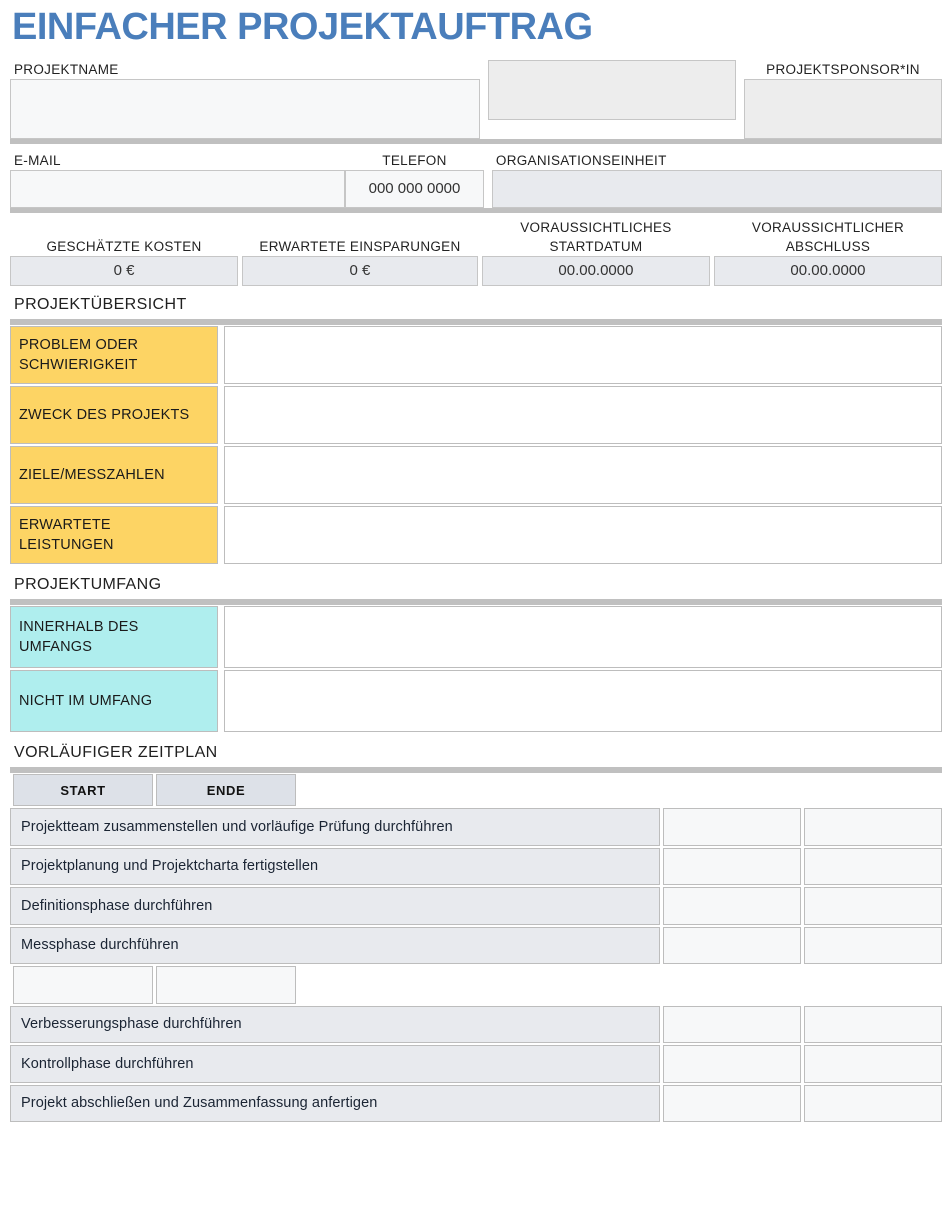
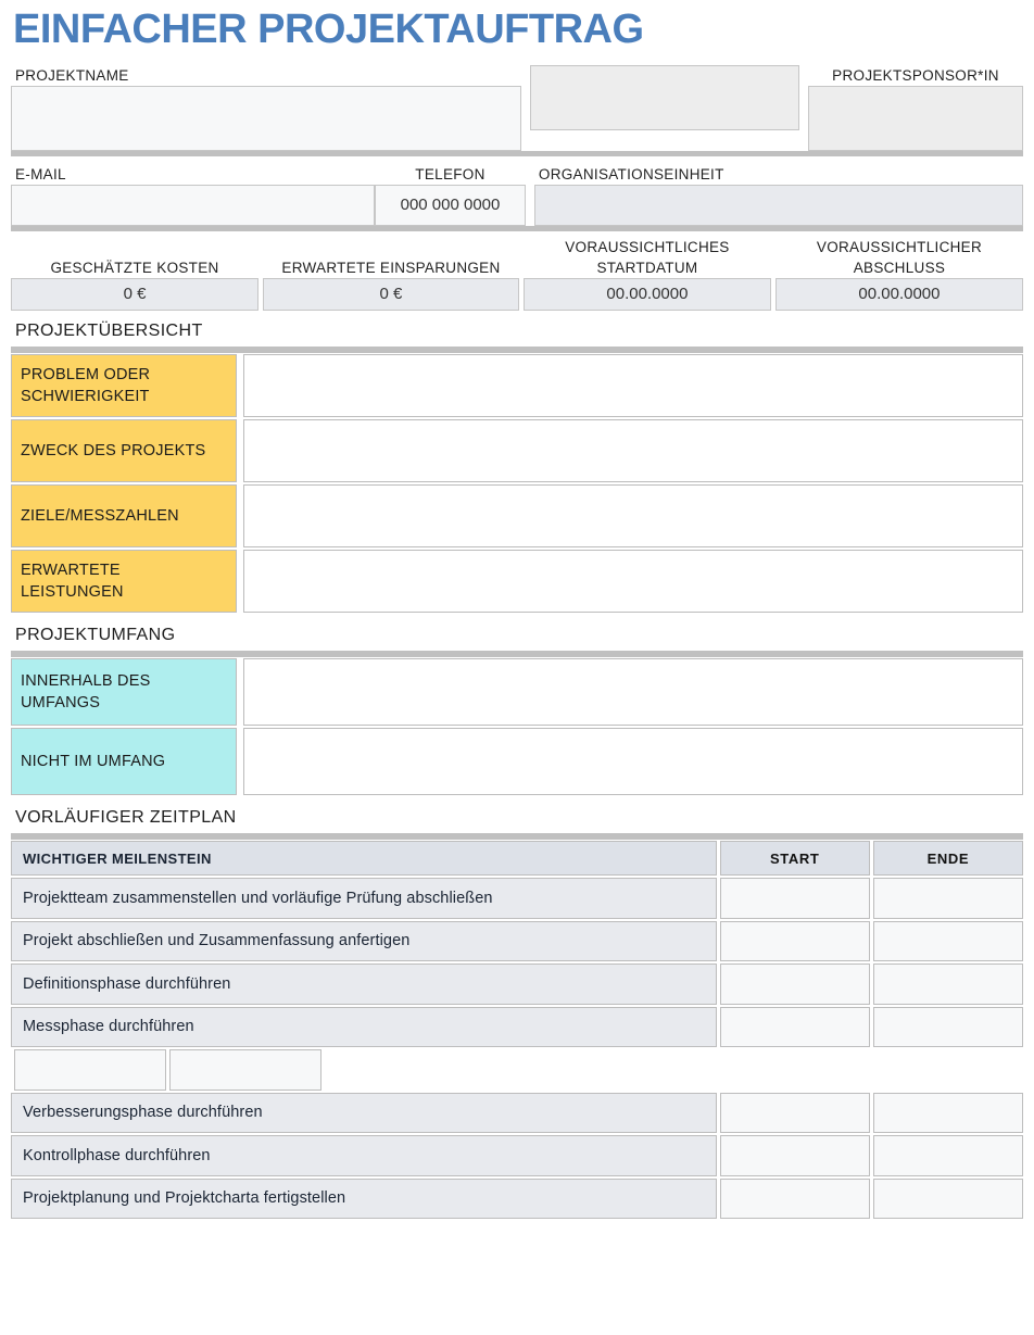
  EINFACHER PROJEKTAUFTRAG
  PROJEKTNAME
  PROJEKTSPONSOR*IN
  E-MAIL
  TELEFON
  000 000 0000
  ORGANISATIONSEINHEIT
  GESCHÄTZTE KOSTEN
  0 €
  ERWARTETE EINSPARUNGEN
  0 €
  VORAUSSICHTLICHES
  STARTDATUM
  00.00.0000
  VORAUSSICHTLICHER
  ABSCHLUSS
  00.00.0000
  PROJEKTÜBERSICHT
  PROBLEM ODER SCHWIERIGKEIT
  ZWECK DES PROJEKTS
  ZIELE/MESSZAHLEN
  ERWARTETE LEISTUNGEN
  PROJEKTUMFANG
  INNERHALB DES UMFANGS
  NICHT IM UMFANG
  VORLÄUFIGER ZEITPLAN
+ WICHTIGER MEILENSTEIN
  START
  ENDE
- Projektteam zusammenstellen und vorläufige Prüfung durchführen
+ Projektteam zusammenstellen und vorläufige Prüfung abschließen
- Projektplanung und Projektcharta fertigstellen
+ Projekt abschließen und Zusammenfassung anfertigen
  Definitionsphase durchführen
  Messphase durchführen
  Verbesserungsphase durchführen
  Kontrollphase durchführen
- Projekt abschließen und Zusammenfassung anfertigen
+ Projektplanung und Projektcharta fertigstellen
